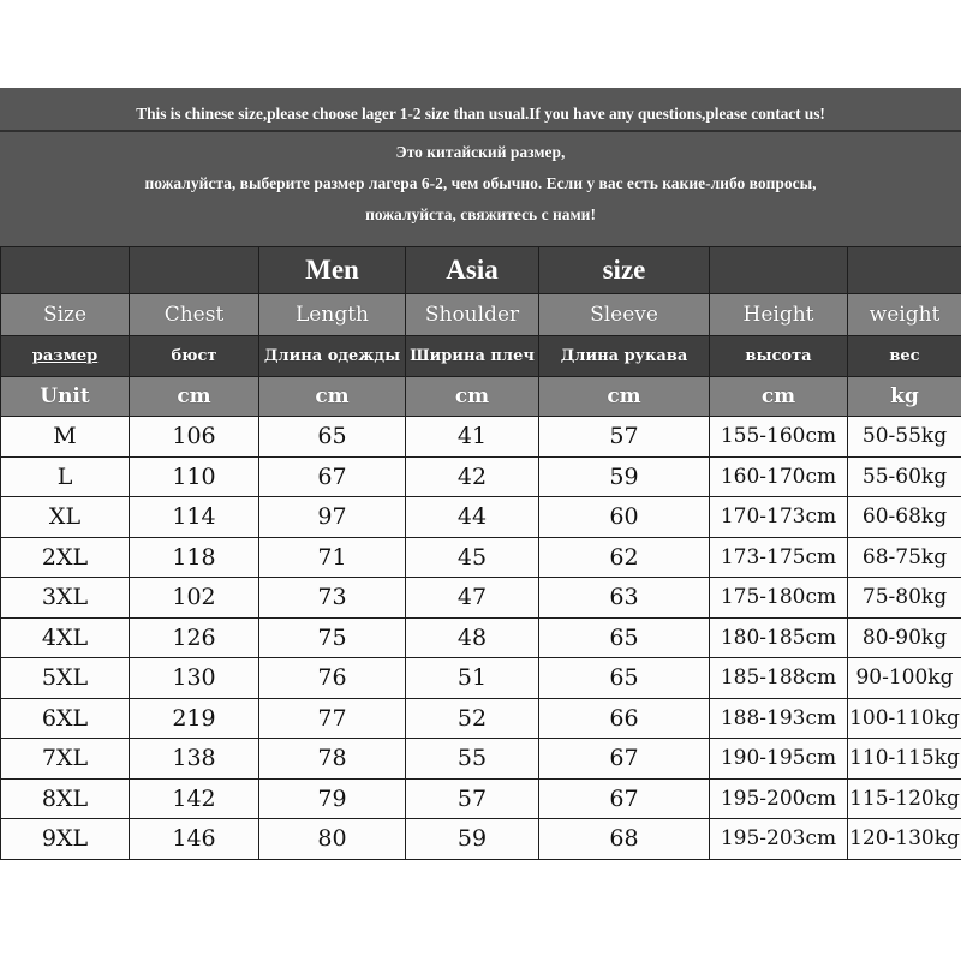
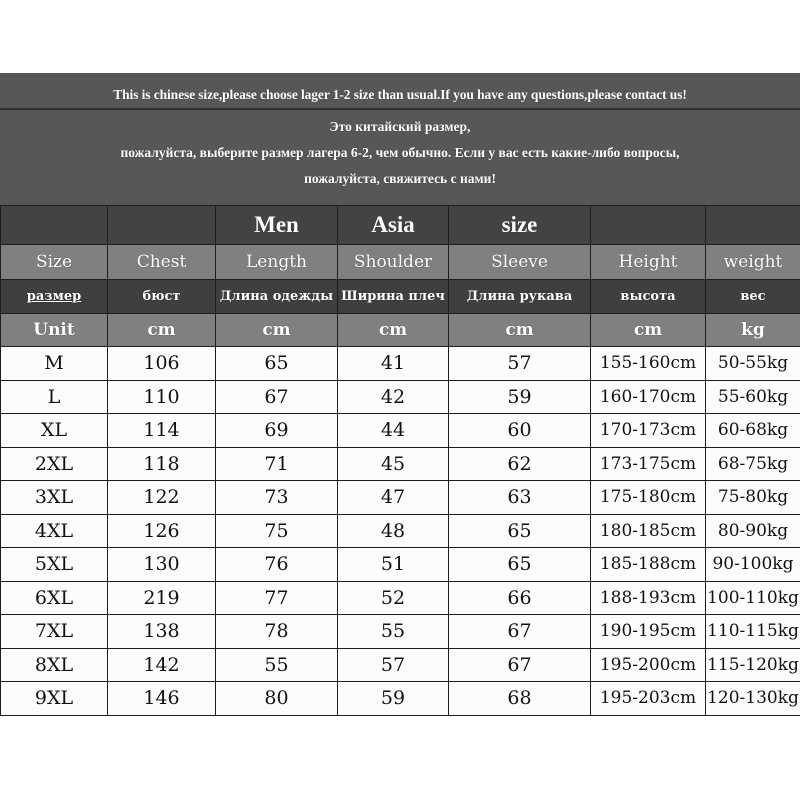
  This is chinese size,please choose lager 1-2 size than usual.If you have any questions,please contact us!
  Это китайский размер,
  пожалуйста, выберите размер лагера 6-2, чем обычно. Если у вас есть какие-либо вопросы,
  пожалуйста, свяжитесь с нами!
  		Men	Asia	size
  Size	Chest	Length	Shoulder	Sleeve	Height	weight
  размер	бюст	Длина одежды	Ширина плеч	Длина рукава	высота	вес
  Unit	cm	cm	cm	cm	cm	kg
  M	106	65	41	57	155-160cm	50-55kg
  L	110	67	42	59	160-170cm	55-60kg
- XL	114	97	44	60	170-173cm	60-68kg
+ XL	114	69	44	60	170-173cm	60-68kg
  2XL	118	71	45	62	173-175cm	68-75kg
- 3XL	102	73	47	63	175-180cm	75-80kg
+ 3XL	122	73	47	63	175-180cm	75-80kg
  4XL	126	75	48	65	180-185cm	80-90kg
  5XL	130	76	51	65	185-188cm	90-100kg
  6XL	219	77	52	66	188-193cm	100-110kg
  7XL	138	78	55	67	190-195cm	110-115kg
- 8XL	142	79	57	67	195-200cm	115-120kg
+ 8XL	142	55	57	67	195-200cm	115-120kg
  9XL	146	80	59	68	195-203cm	120-130kg
